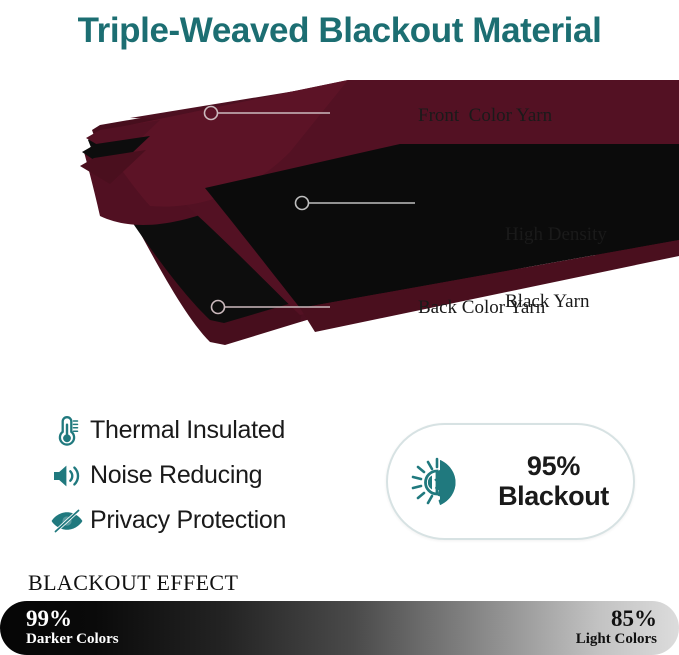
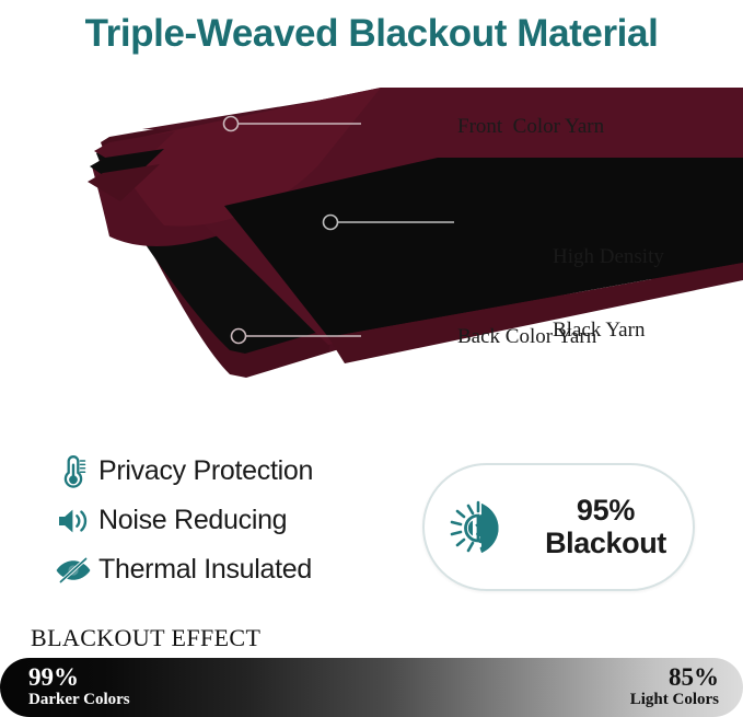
  Triple-Weaved Blackout Material
  Front Color Yarn
  Black Yarn
  Back Color Yarn
- Thermal Insulated
+ Privacy Protection
  Noise Reducing
- Privacy Protection
+ Thermal Insulated
  95%
  Blackout
  BLACKOUT EFFECT
  99%
  Darker Colors
  85%
  Light Colors
